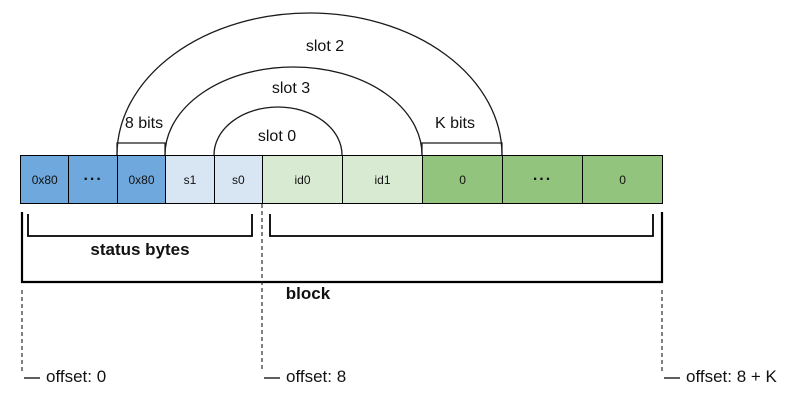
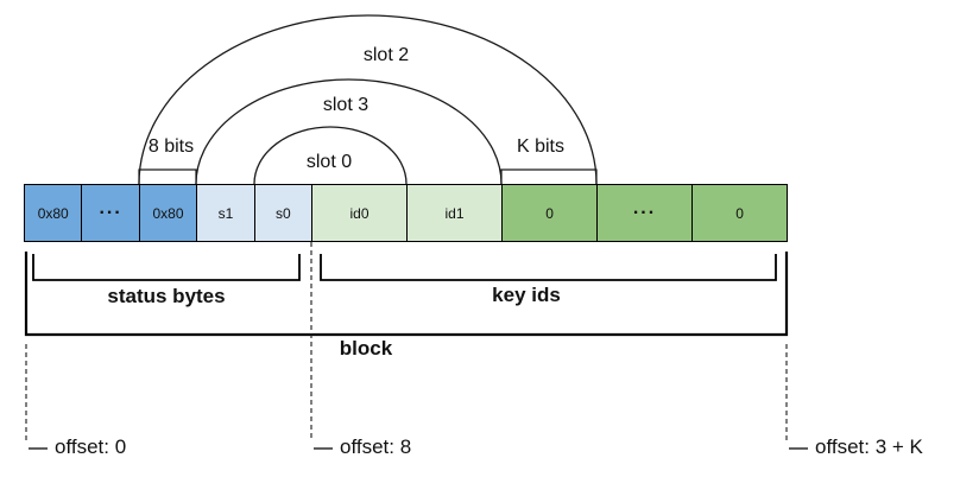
  slot 2
  slot 3
  slot 0
  8 bits
  K bits
  0x80
  ...
  0x80
  s1
  s0
  id0
  id1
  0
  ...
  0
  status bytes
+ key ids
  block
  offset: 0
  offset: 8
- offset: 8 + K
+ offset: 3 + K
